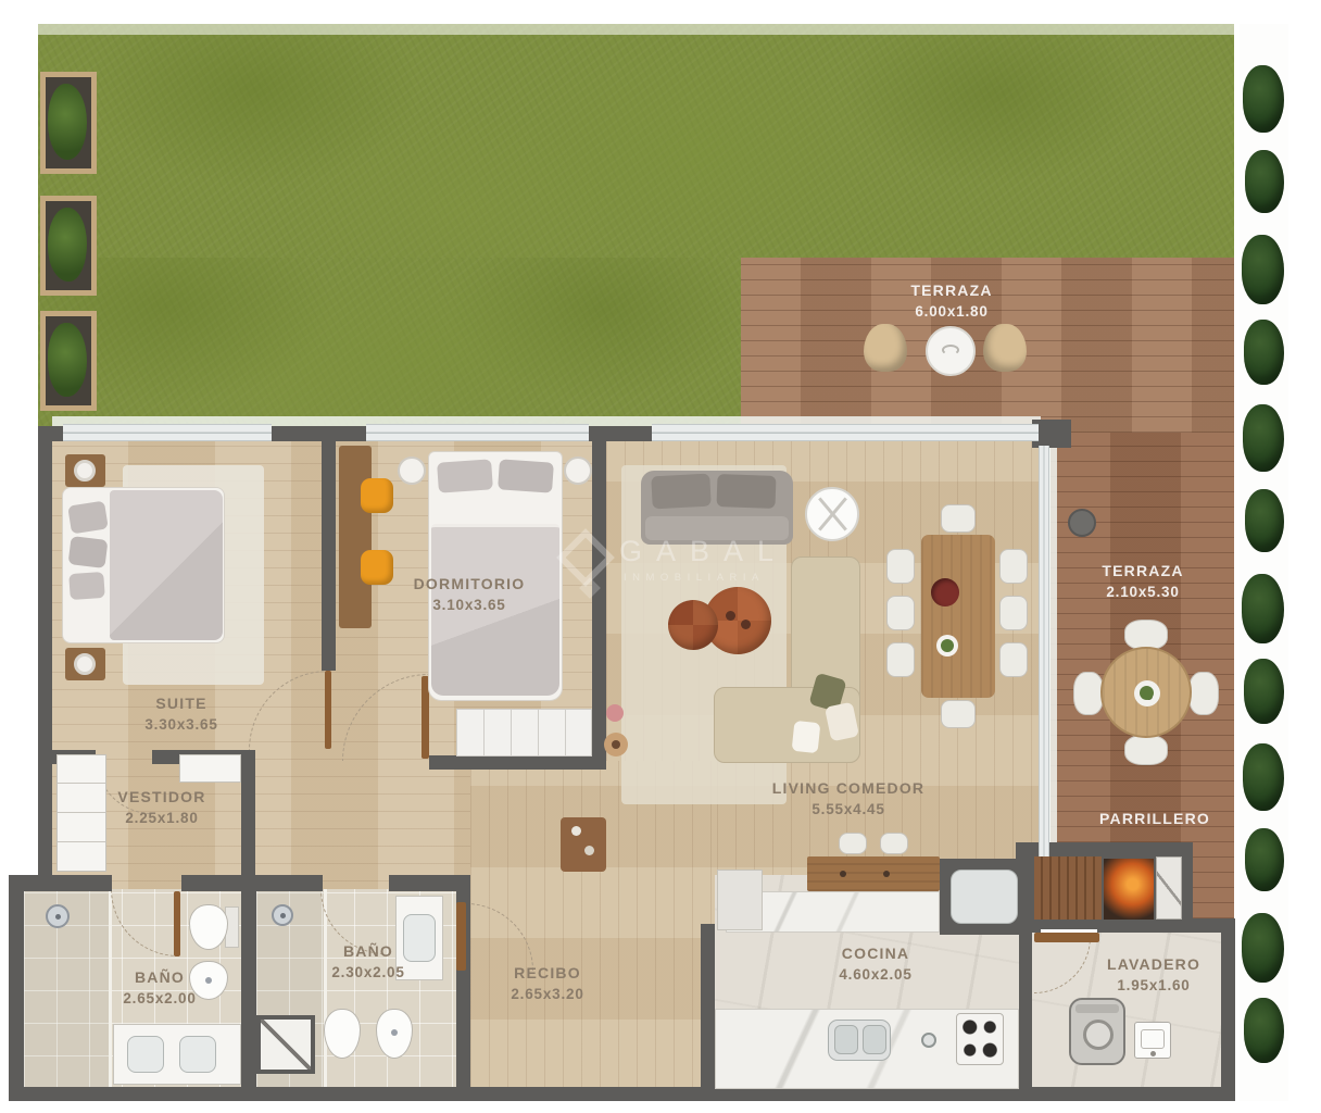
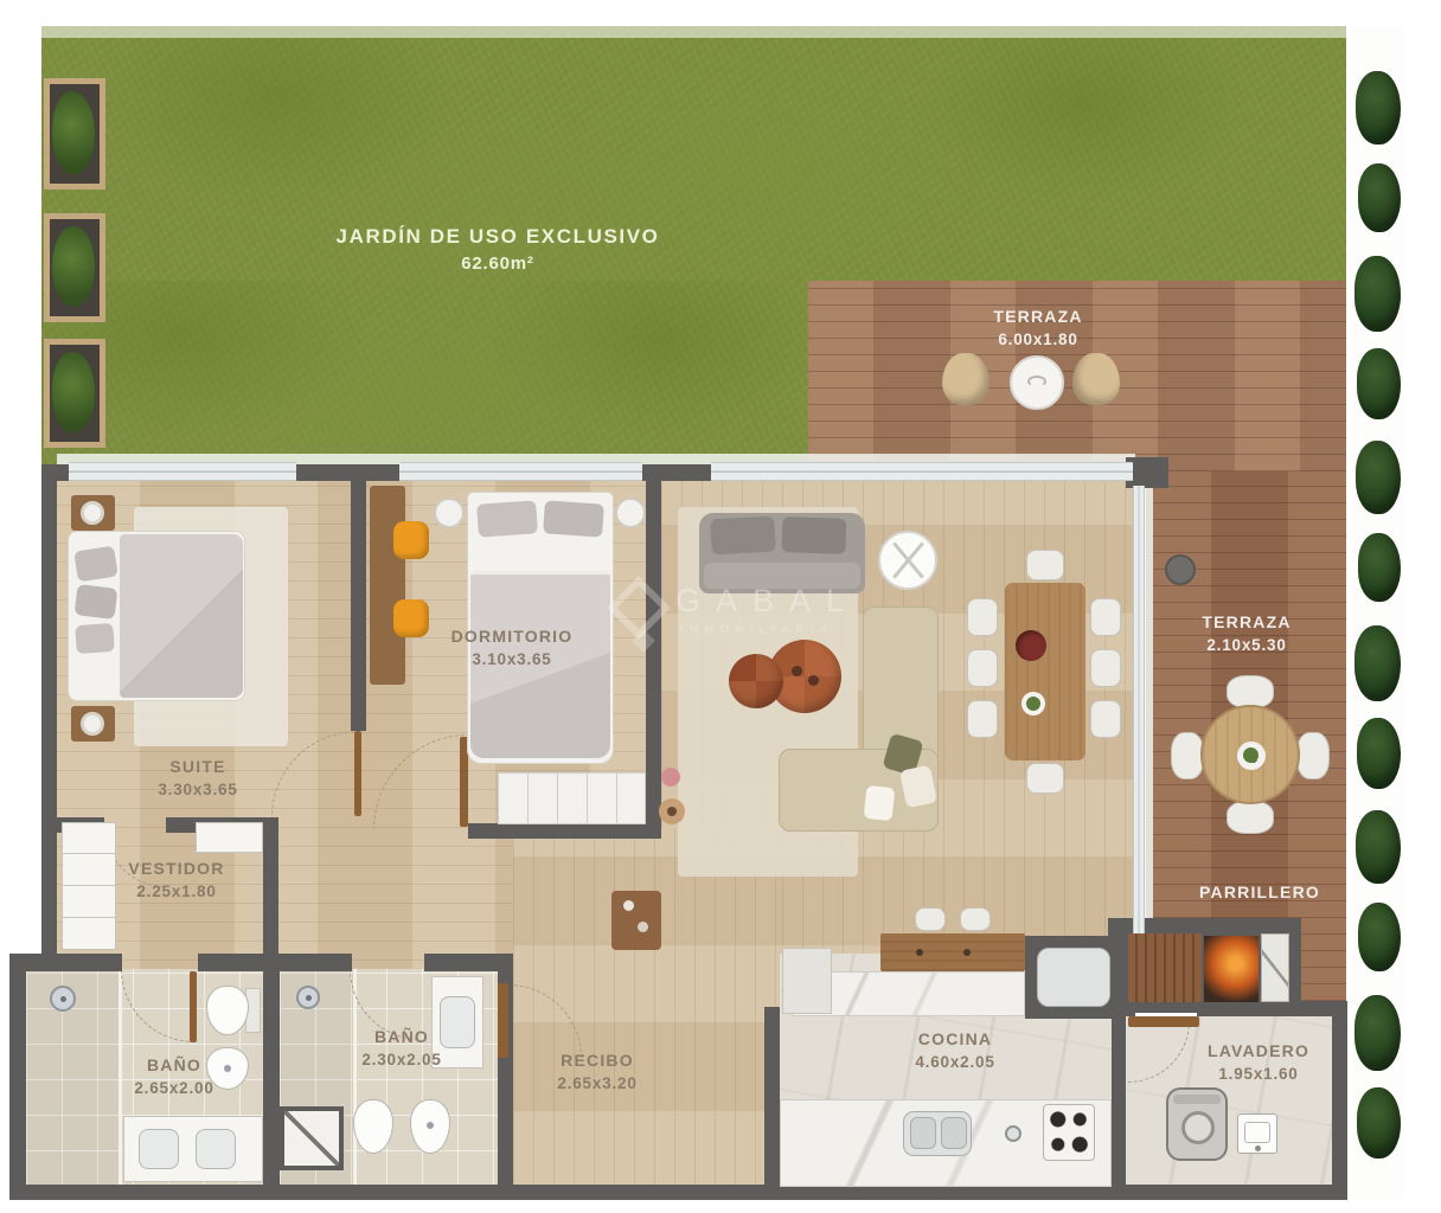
+ JARDÍN DE USO EXCLUSIVO
+ 62.60m²
  TERRAZA
  6.00x1.80
  TERRAZA
  2.10x5.30
  PARRILLERO
  SUITE
  3.30x3.65
  DORMITORIO
  3.10x3.65
  VESTIDOR
  2.25x1.80
  BAÑO
  2.65x2.00
  BAÑO
  2.30x2.05
  RECIBO
  2.65x3.20
- LIVING COMEDOR
- 5.55x4.45
  COCINA
  4.60x2.05
  LAVADERO
  1.95x1.60
  GABAL
